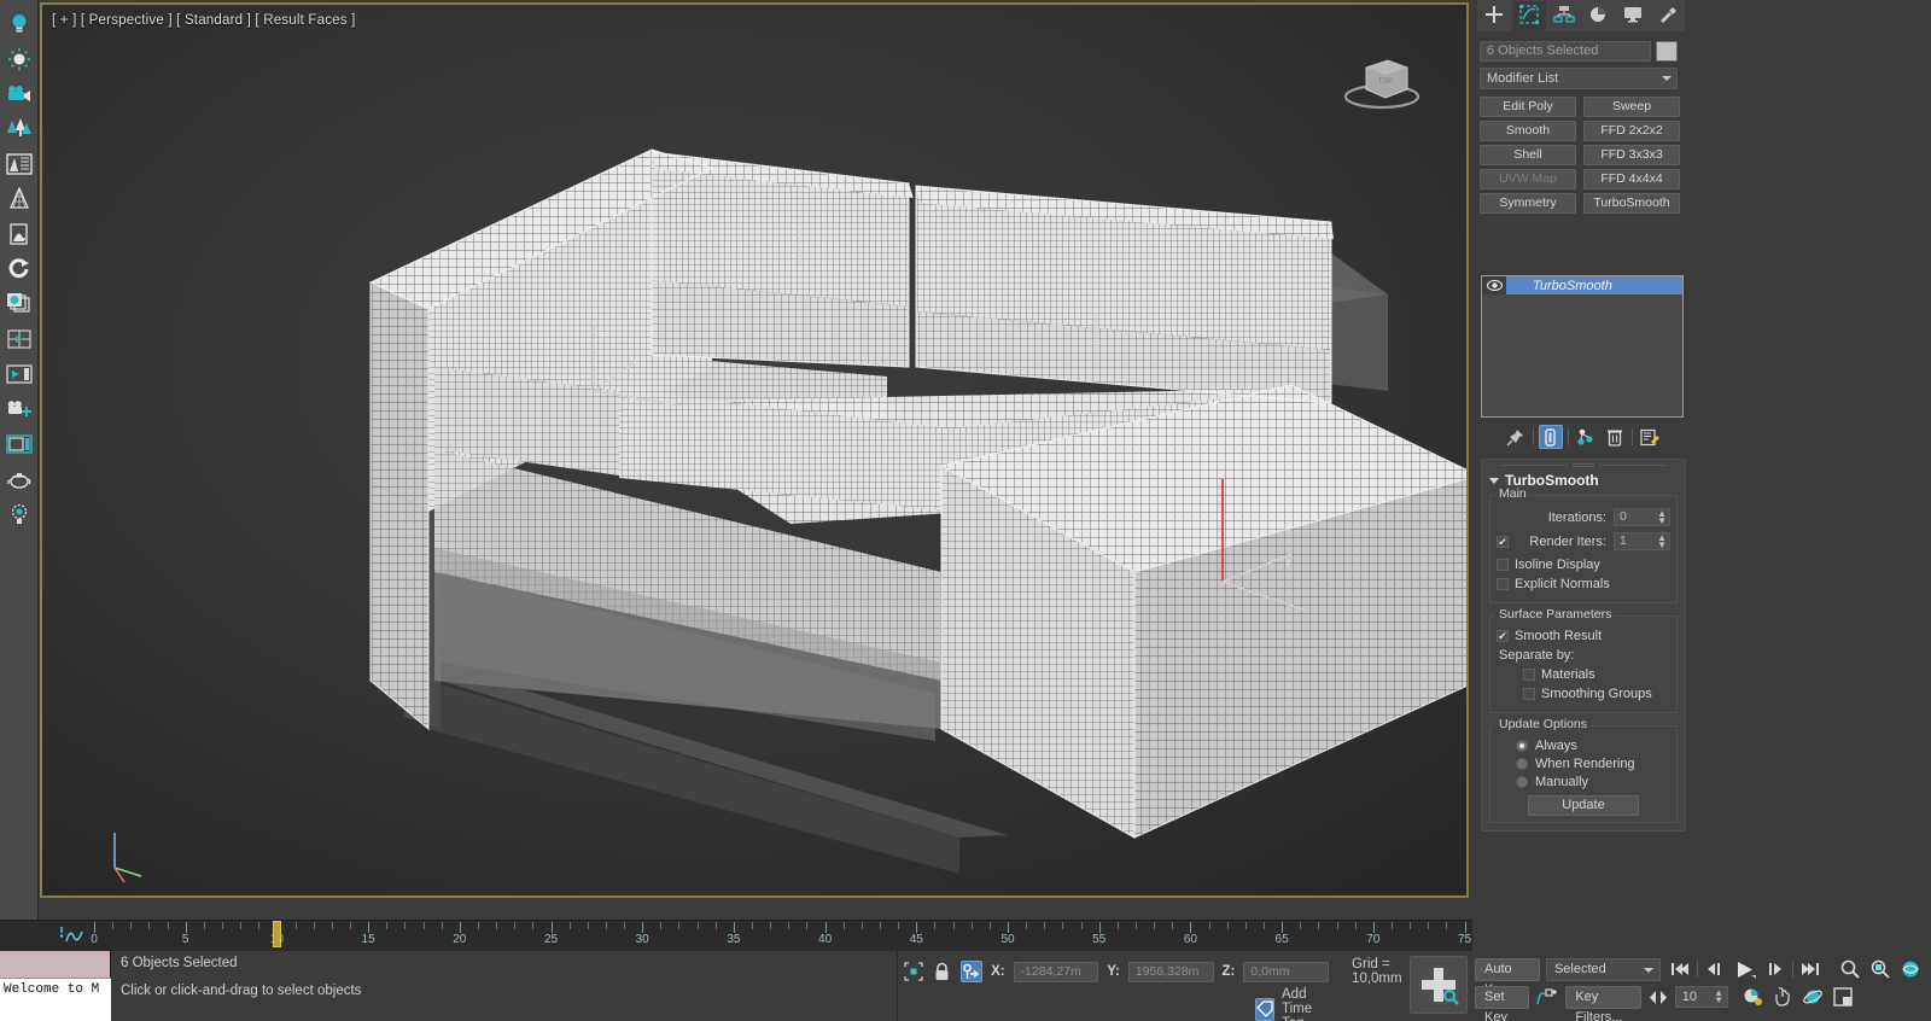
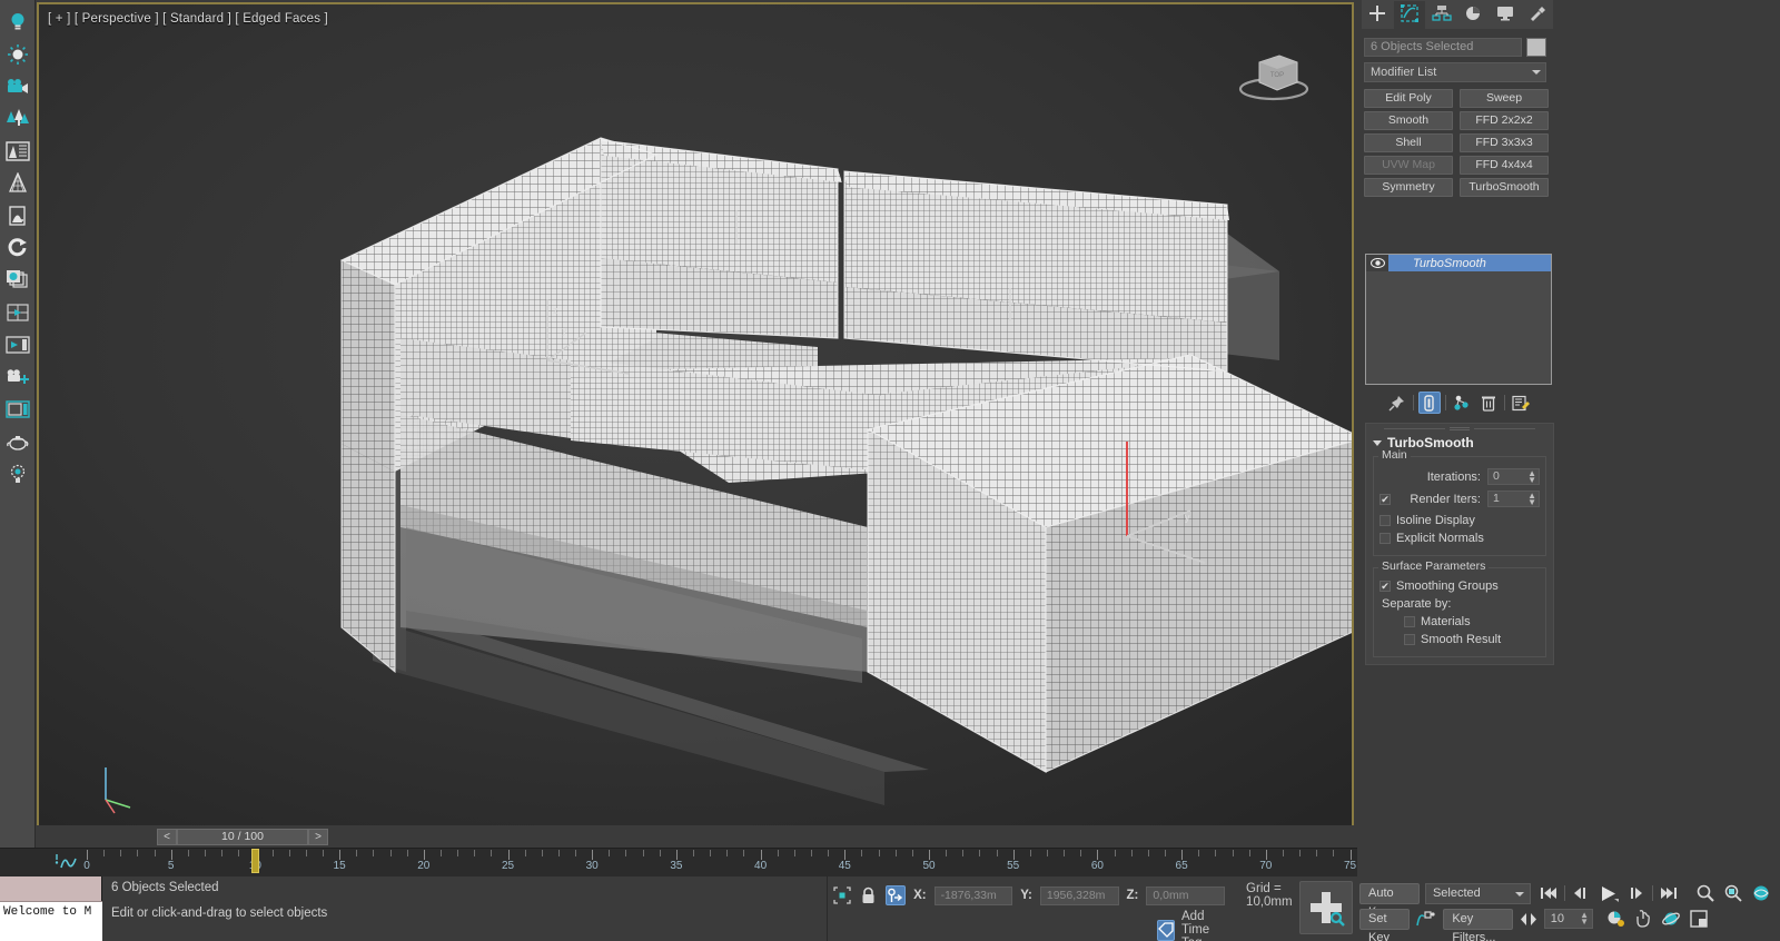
  z
  y
  y
- [ + ] [ Perspective ] [ Standard ] [ Result Faces ]
+ [ + ] [ Perspective ] [ Standard ] [ Edged Faces ]
+ <
+ 10 / 100
+ >
  0
  5
  15
  20
  25
  30
  35
  40
  45
  50
  55
  60
  65
  70
  75
  Welcome to M
  6 Objects Selected
- Click or click-and-drag to select objects
+ Edit or click-and-drag to select objects
  X:
- -1284,27m
+ -1876,33m
  Y:
  1956,328m
  Z:
  0,0mm
  Grid = 10,0mm
  Add Time
  Selected
  Set Key
  Key Filters...
  10
  ▲
  ▼
  6 Objects Selected
  Modifier List
  Edit Poly
  Sweep
  Smooth
  FFD 2x2x2
  Shell
  FFD 3x3x3
  UVW Map
  FFD 4x4x4
  Symmetry
  TurboSmooth
  TurboSmooth
  TurboSmooth
  Main
  Iterations:
  0
  ▲
  ▼
  ✔
  Render Iters:
  1
  ▲
  ▼
  Isoline Display
  Explicit Normals
  Surface Parameters
  ✔
- Smooth Result
+ Smoothing Groups
  Separate by:
  Materials
- Smoothing Groups
+ Smooth Result
- Update Options
- Always
- When Rendering
- Manually
- Update
